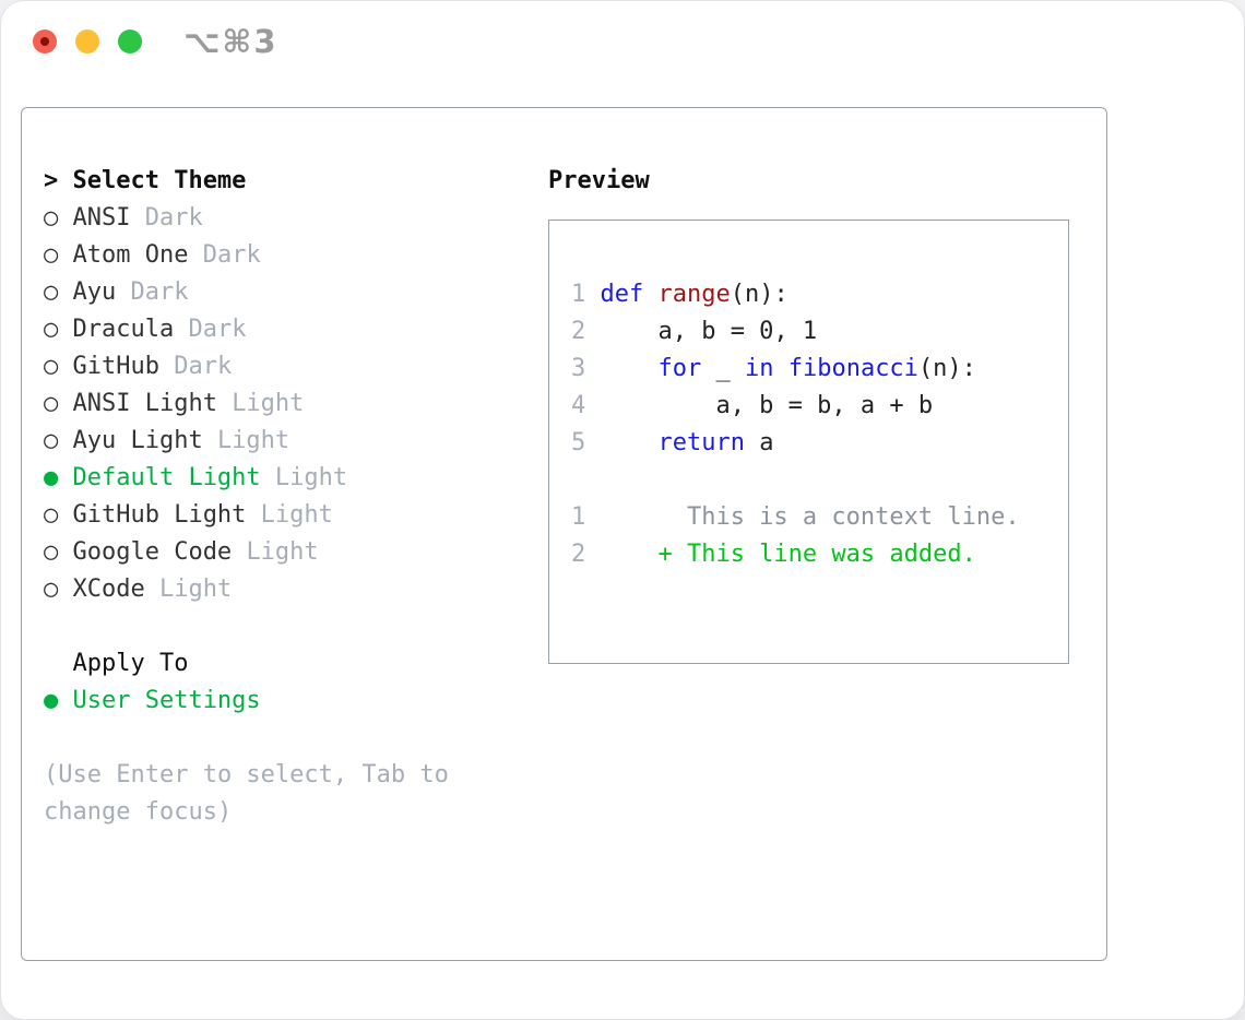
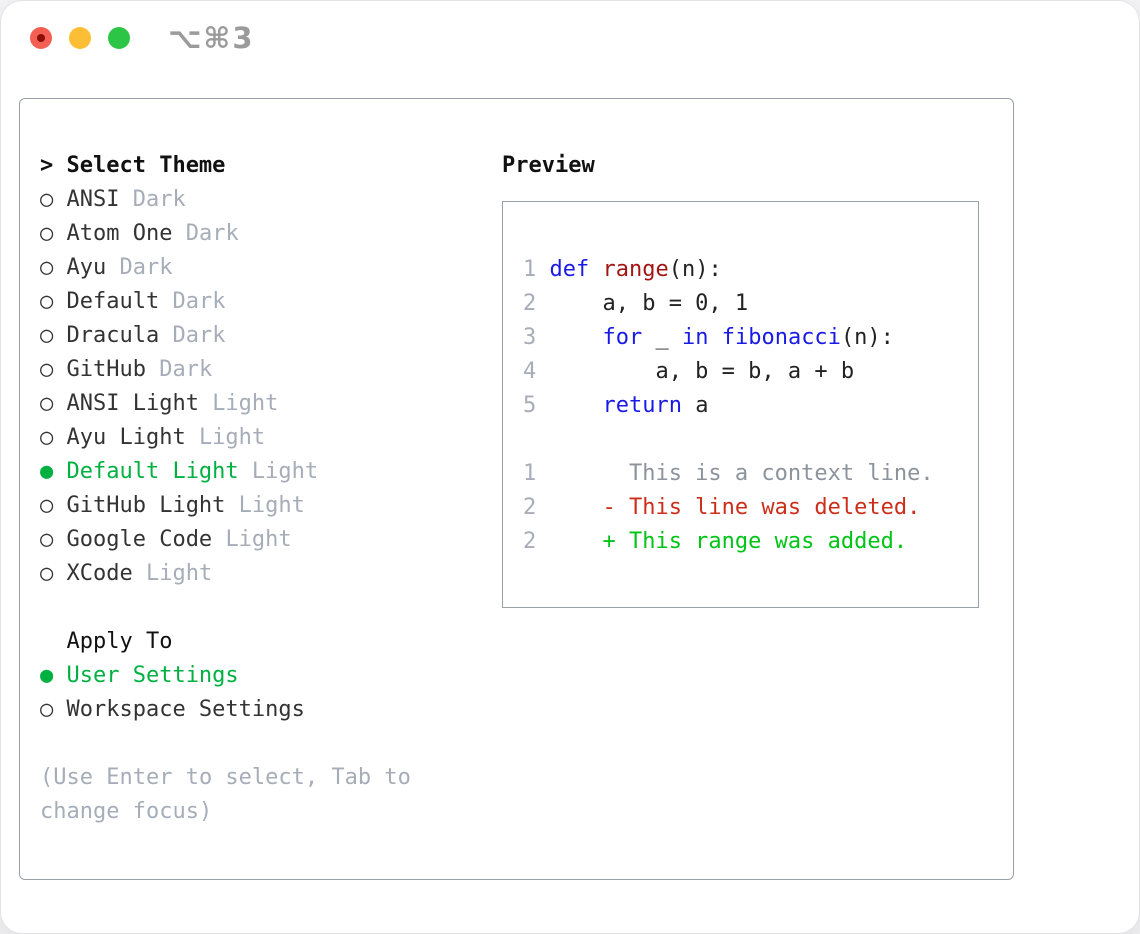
  ⌥⌘3
  > Select Theme
  ○ ANSI Dark
  ○ Atom One Dark
  ○ Ayu Dark
+ ○ Default Dark
  ○ Dracula Dark
  ○ GitHub Dark
  ○ ANSI Light Light
  ○ Ayu Light Light
  ● Default Light Light
  ○ GitHub Light Light
  ○ Google Code Light
  ○ XCode Light
  Apply To
  ● User Settings
+ ○ Workspace Settings
  (Use Enter to select, Tab to change focus)
  Preview
  1 def range(n):
  2 a, b = 0, 1
  3 for _ in fibonacci(n):
  4 a, b = b, a + b
  5 return a
  1 This is a context line.
+ 2 - This line was deleted.
- 2 + This line was added.
+ 2 + This range was added.
